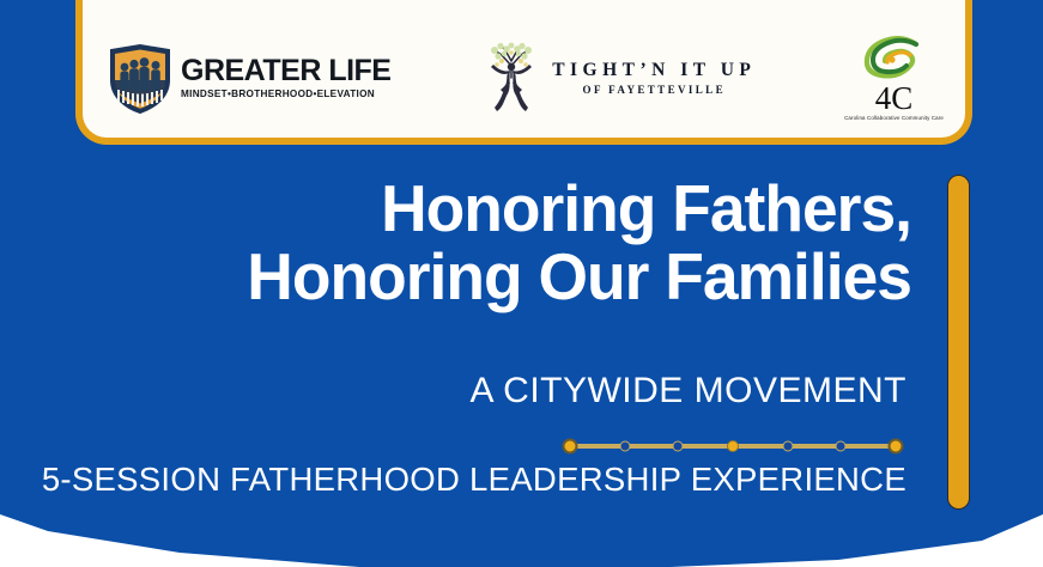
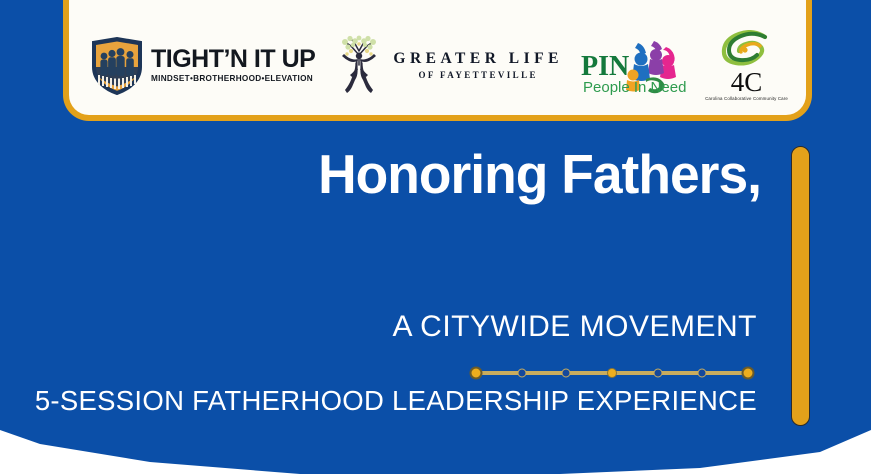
- GREATER LIFE
+ TIGHT’N IT UP
  MINDSET•BROTHERHOOD•ELEVATION
- TIGHT’N IT UP
+ GREATER LIFE
  OF FAYETTEVILLE
+ PIN
+ People In Need
  4C
  Honoring Fathers,
- Honoring Our Families
  A CITYWIDE MOVEMENT
  5-SESSION FATHERHOOD LEADERSHIP EXPERIENCE
